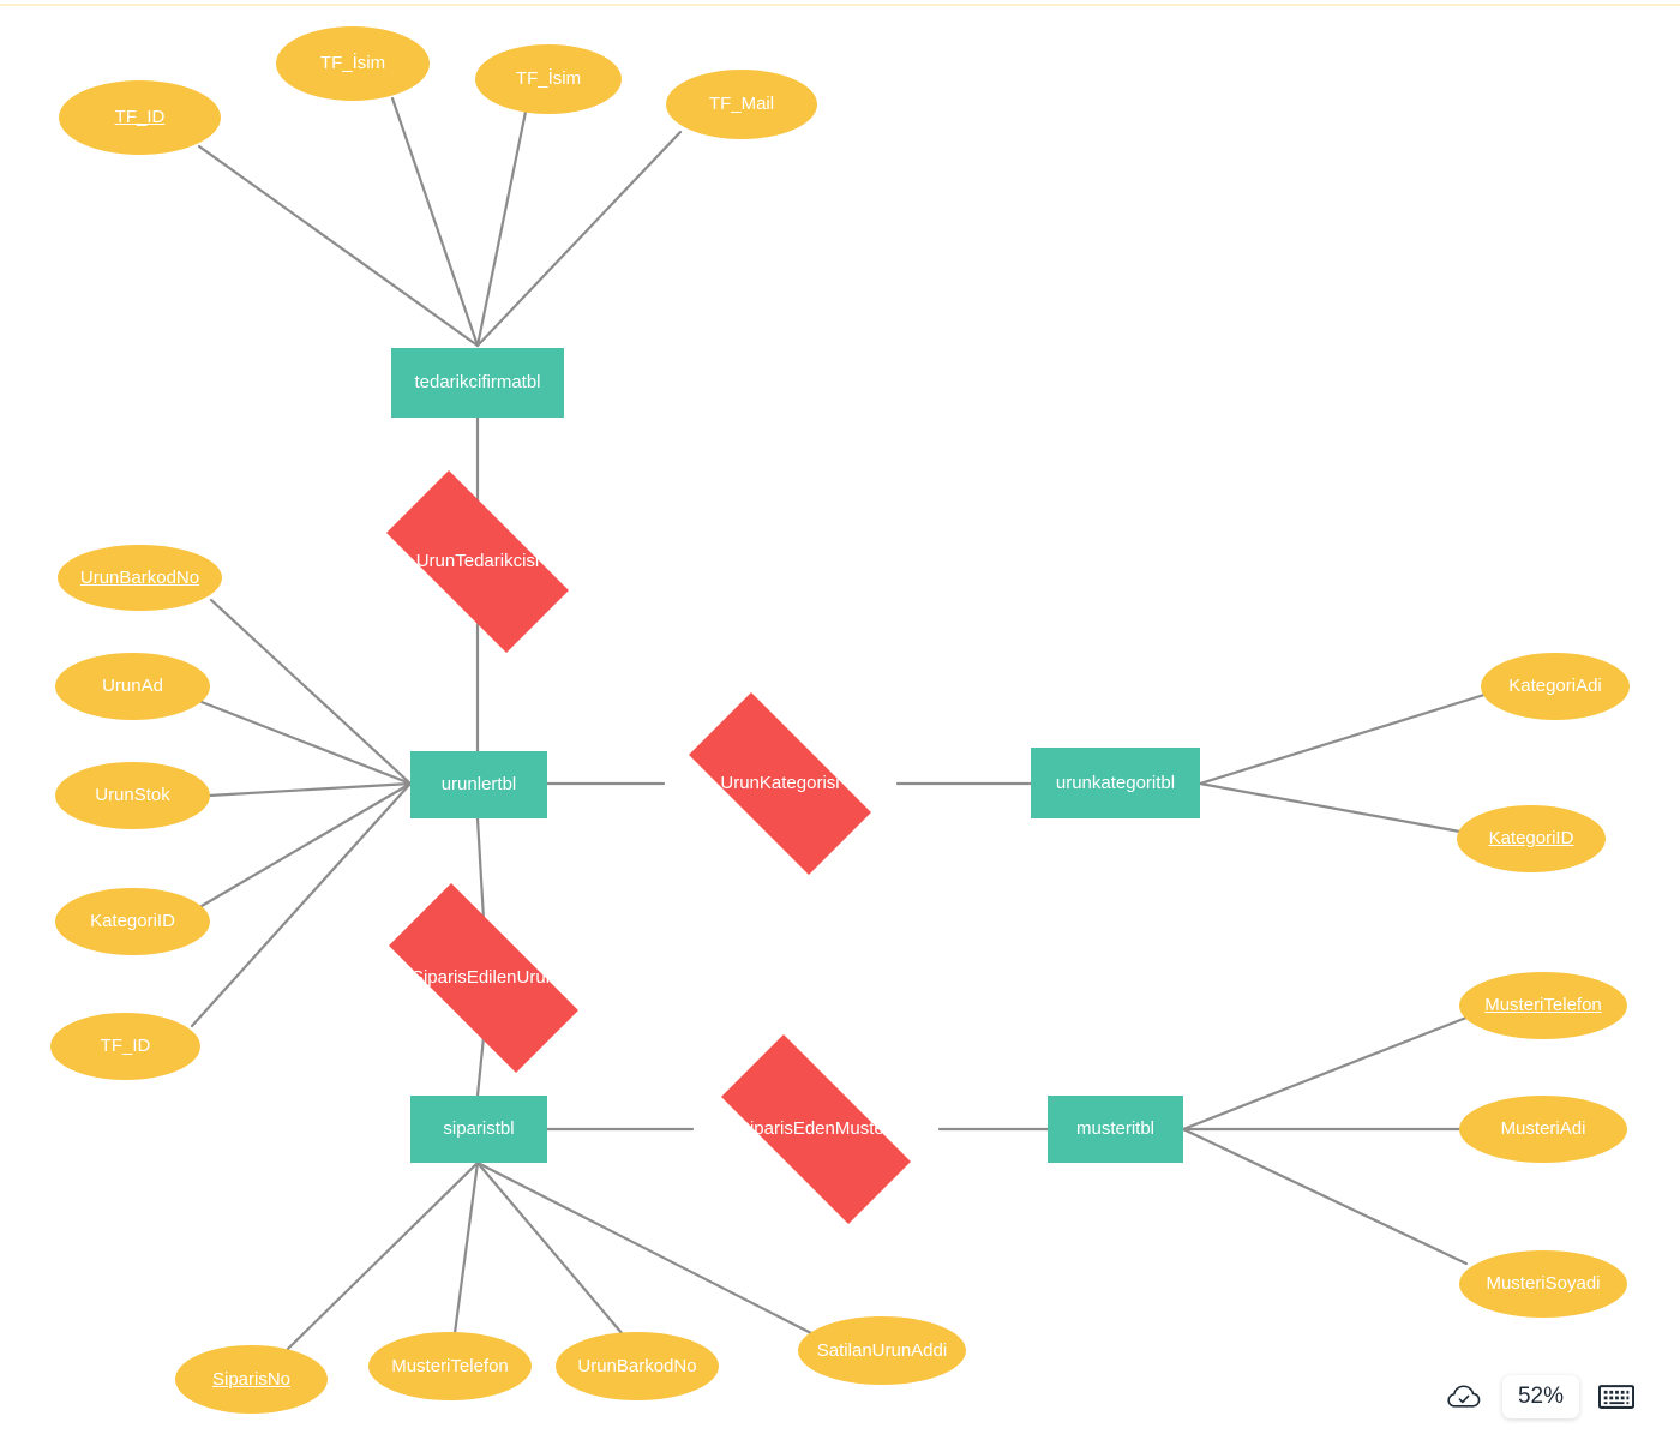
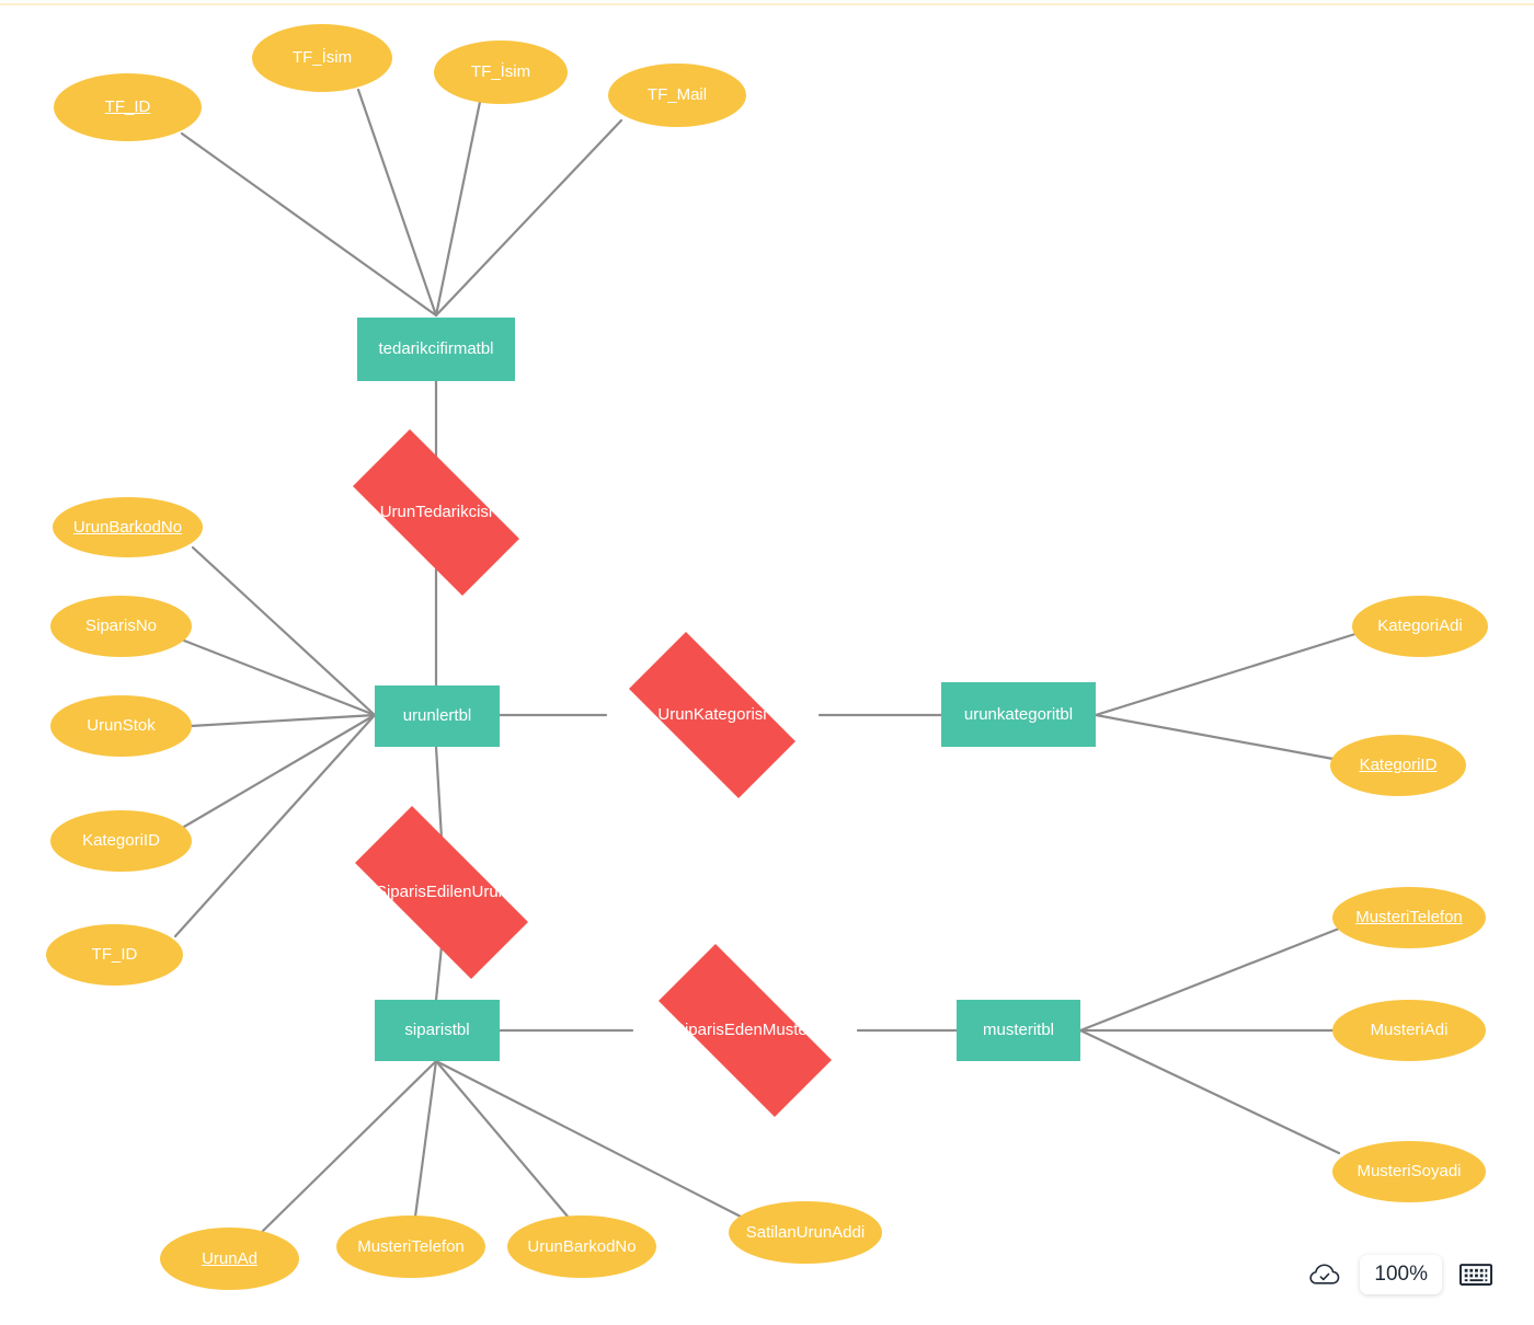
  tedarikcifirmatbl
  urunlertbl
  urunkategoritbl
  siparistbl
  musteritbl
  TF_ID
  TF_İsim
  TF_İsim
  TF_Mail
  UrunBarkodNo
- UrunAd
+ SiparisNo
  UrunStok
  KategoriID
  TF_ID
  KategoriAdi
  KategoriID
  MusteriTelefon
  MusteriAdi
  MusteriSoyadi
- SiparisNo
+ UrunAd
  MusteriTelefon
  UrunBarkodNo
  SatilanUrunAddi
  UrunTedarikcisi
  UrunKategorisi
  SiparisEdilenUrun
  SiparisEdenMusteri
- 52%
+ 100%
